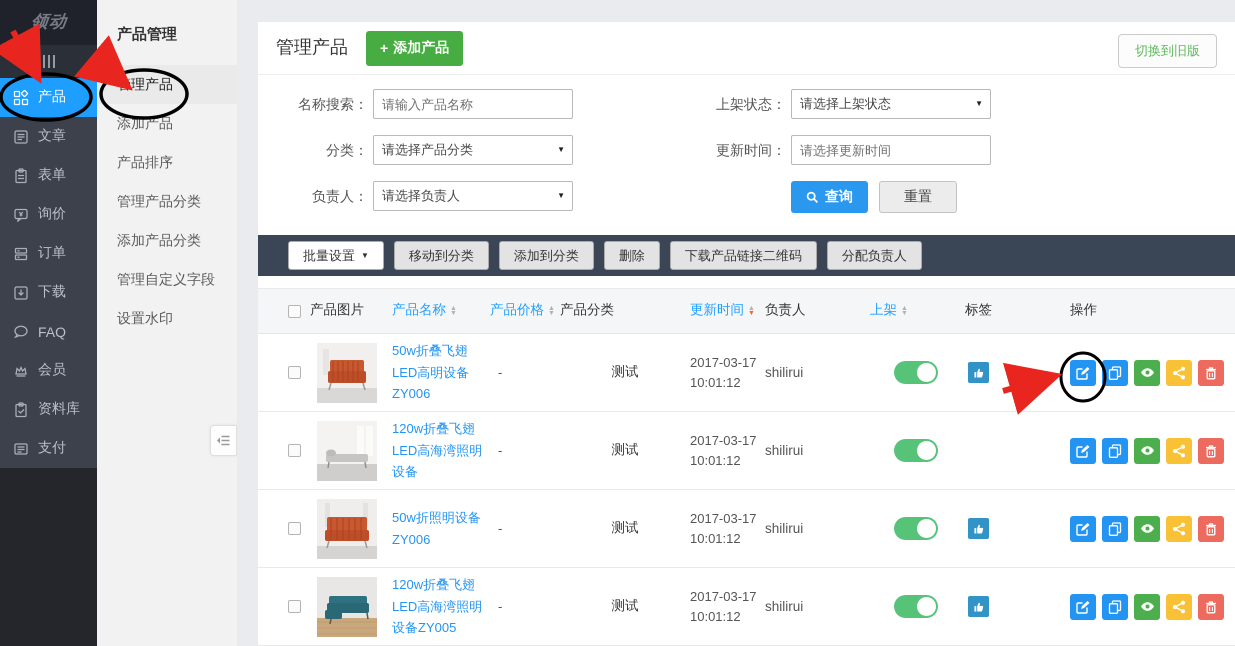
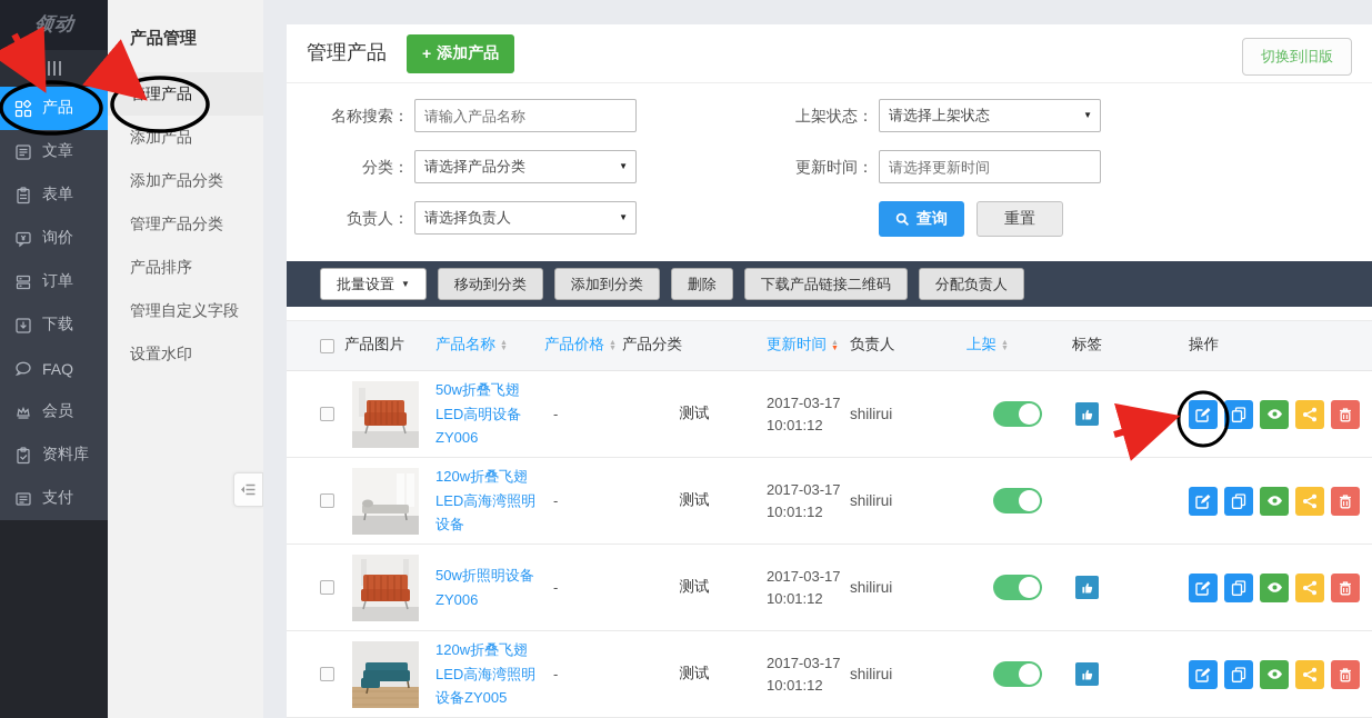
  产品
  文章
  表单
  询价
  订单
  下载
  FAQ
  会员
  资料库
  支付
  产品管理
  管理产品
  添加产品
- 产品排序
+ 添加产品分类
  管理产品分类
- 添加产品分类
+ 产品排序
  管理自定义字段
  设置水印
  管理产品
  +
  添加产品
  切换到旧版
  名称搜索：
  请输入产品名称
  上架状态：
  请选择上架状态
  ▼
  分类：
  请选择产品分类
  ▼
  更新时间：
  请选择更新时间
  负责人：
  请选择负责人
  ▼
  查询
  重置
  批量设置
  ▼
  移动到分类
  添加到分类
  删除
  下载产品链接二维码
  分配负责人
  产品图片
  产品名称
  产品价格
  产品分类
  更新时间
  负责人
  上架
  标签
  操作
  50w折叠飞翅LED高明设备ZY006
  -
  测试
  2017-03-17 10:01:12
  shilirui
  120w折叠飞翅LED高海湾照明设备
  -
  测试
  2017-03-17 10:01:12
  shilirui
  50w折照明设备ZY006
  -
  测试
  2017-03-17 10:01:12
  shilirui
  120w折叠飞翅LED高海湾照明设备ZY005
  -
  测试
  2017-03-17 10:01:12
  shilirui
